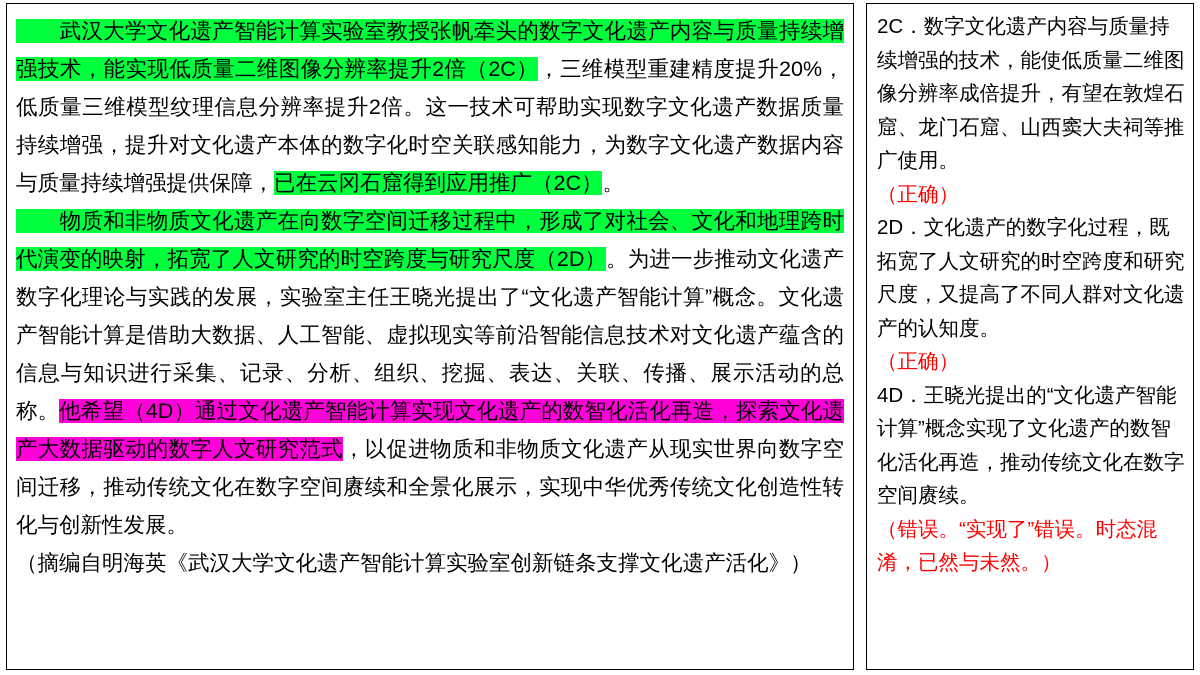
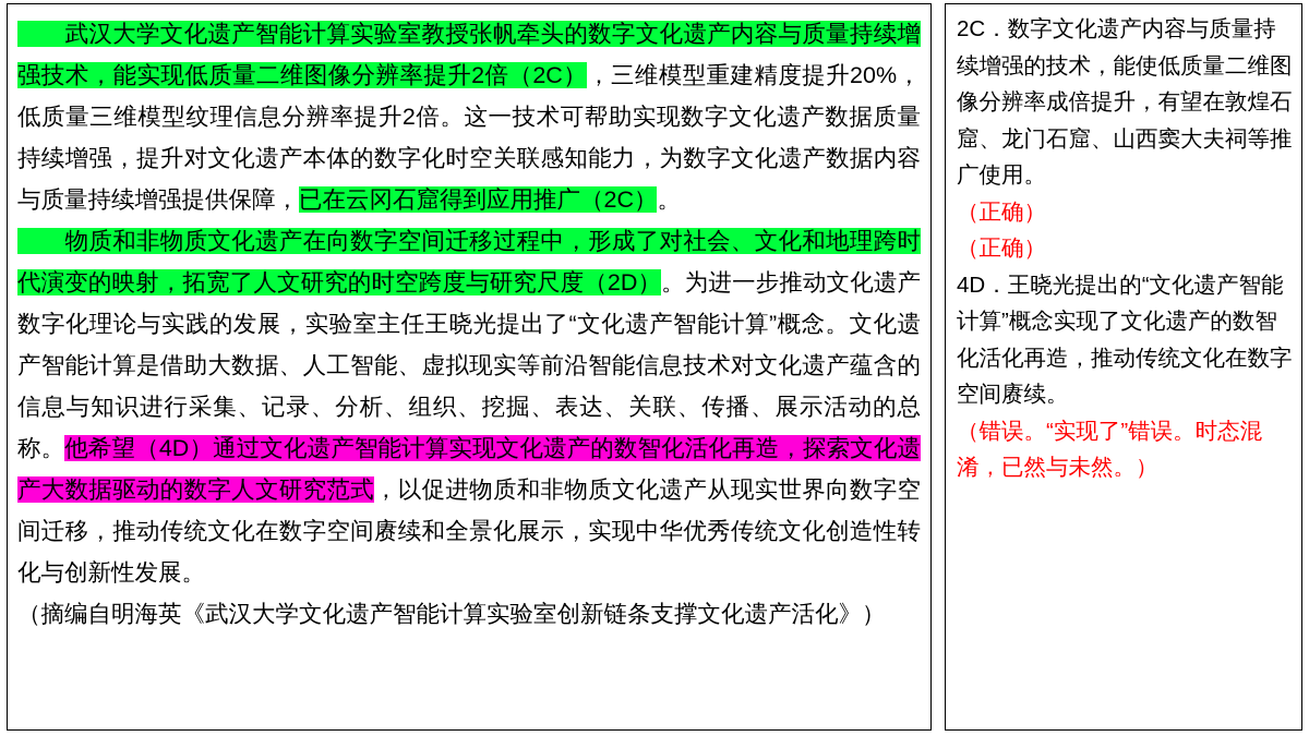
  武汉大学文化遗产智能计算实验室教授张帆牵头的数字文化遗产内容与质量持续增强技术，能实现低质量二维图像分辨率提升2倍（2C），三维模型重建精度提升20%，低质量三维模型纹理信息分辨率提升2倍。这一技术可帮助实现数字文化遗产数据质量持续增强，提升对文化遗产本体的数字化时空关联感知能力，为数字文化遗产数据内容与质量持续增强提供保障，已在云冈石窟得到应用推广（2C）。
  物质和非物质文化遗产在向数字空间迁移过程中，形成了对社会、文化和地理跨时代演变的映射，拓宽了人文研究的时空跨度与研究尺度（2D）。为进一步推动文化遗产数字化理论与实践的发展，实验室主任王晓光提出了“文化遗产智能计算”概念。文化遗产智能计算是借助大数据、人工智能、虚拟现实等前沿智能信息技术对文化遗产蕴含的信息与知识进行采集、记录、分析、组织、挖掘、表达、关联、传播、展示活动的总称。他希望（4D）通过文化遗产智能计算实现文化遗产的数智化活化再造，探索文化遗产大数据驱动的数字人文研究范式，以促进物质和非物质文化遗产从现实世界向数字空间迁移，推动传统文化在数字空间赓续和全景化展示，实现中华优秀传统文化创造性转化与创新性发展。
  （摘编自明海英《武汉大学文化遗产智能计算实验室创新链条支撑文化遗产活化》）
  2C．数字文化遗产内容与质量持续增强的技术，能使低质量二维图像分辨率成倍提升，有望在敦煌石窟、龙门石窟、山西窦大夫祠等推广使用。
  （正确）
- 2D．文化遗产的数字化过程，既拓宽了人文研究的时空跨度和研究尺度，又提高了不同人群对文化遗产的认知度。
  （正确）
  4D．王晓光提出的“文化遗产智能计算”概念实现了文化遗产的数智化活化再造，推动传统文化在数字空间赓续。
  （错误。“实现了”错误。时态混淆，已然与未然。）
